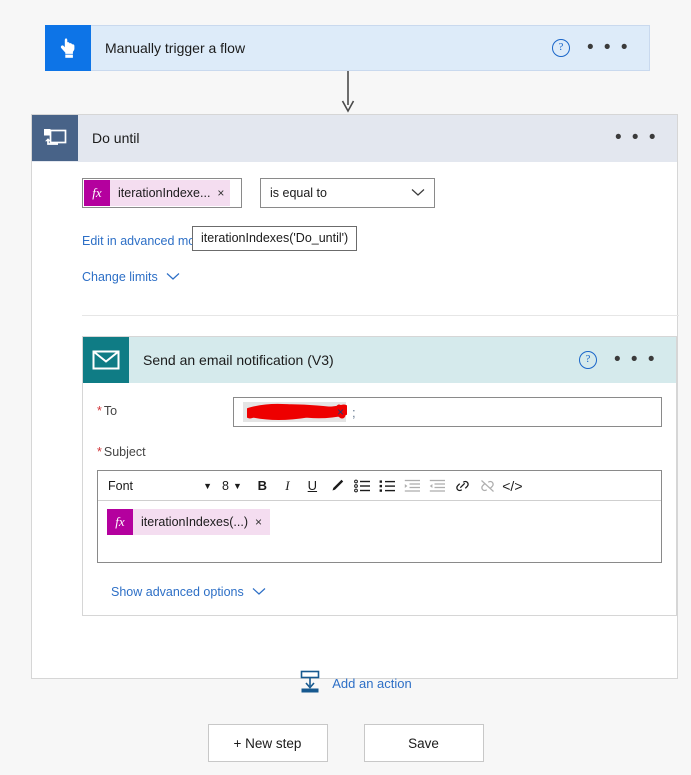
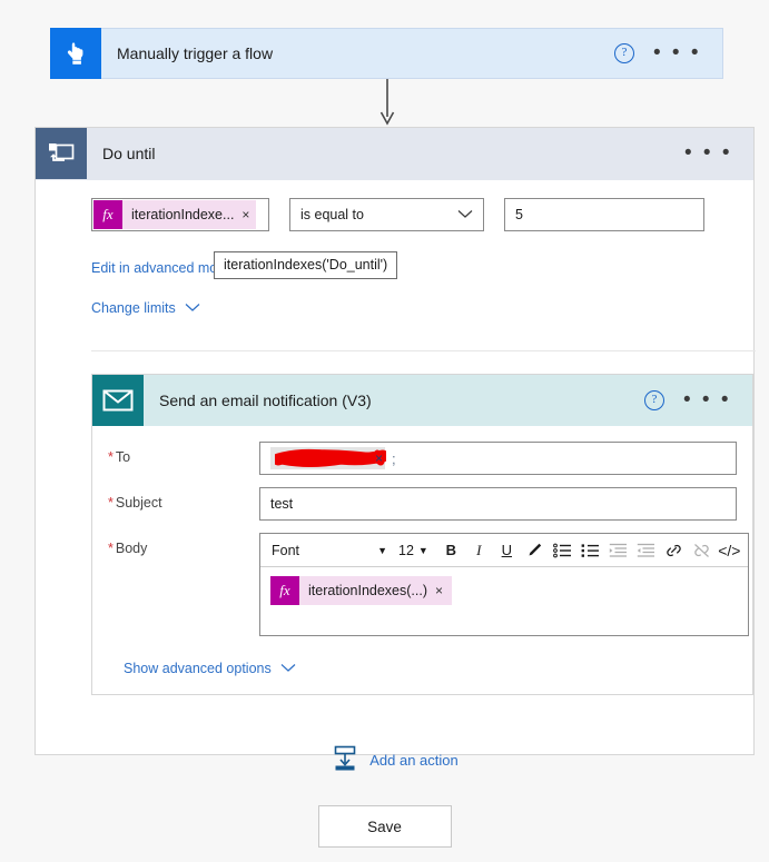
  Manually trigger a flow
  ?
  • • •
  Do until
  • • •
  fx
  iterationIndexe...
  ×
  is equal to
+ 5
  Edit in advanced m
  iterationIndexes('Do_until')
  Change limits
  Send an email notification (V3)
  ?
  • • •
  * To
  ×
  ;
  * Subject
+ test
+ * Body
  Font
  ▼
- 8
+ 12
  ▼
  B
  I
  U
  </>
  fx
  iterationIndexes(...)
  ×
  Show advanced options
  Add an action
- + New step
  Save
